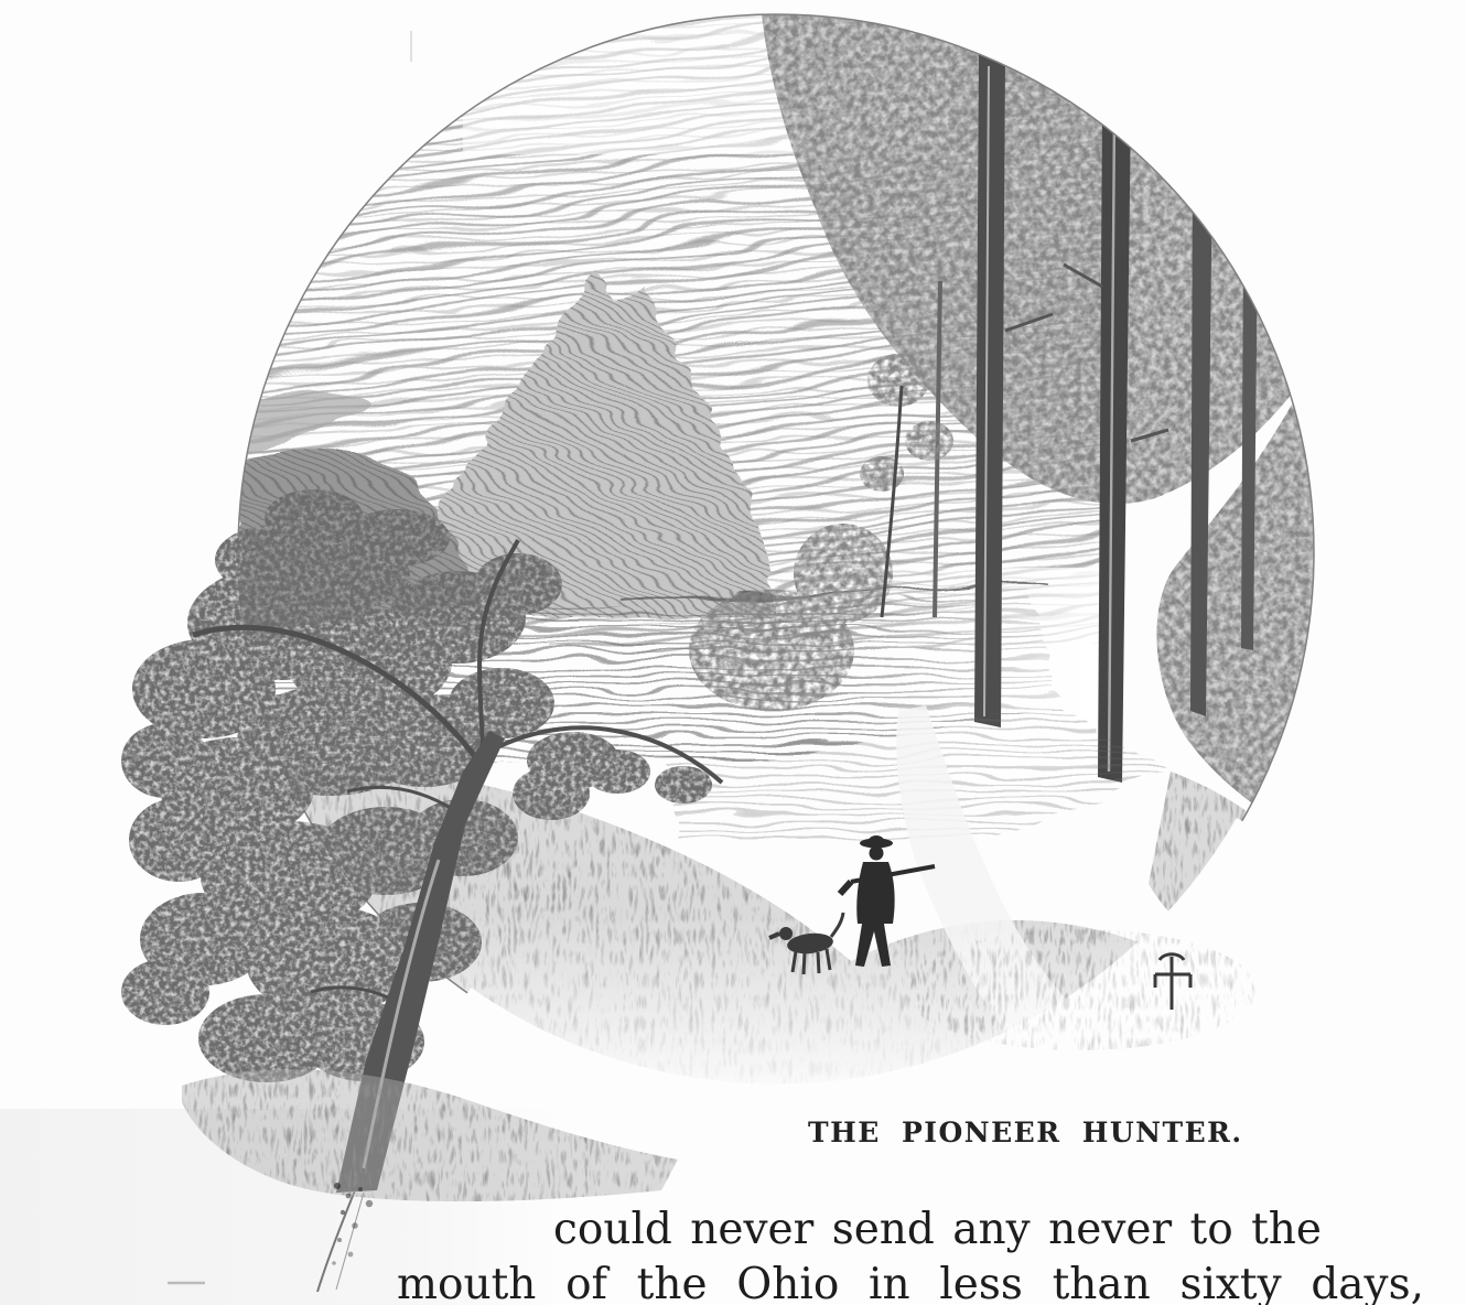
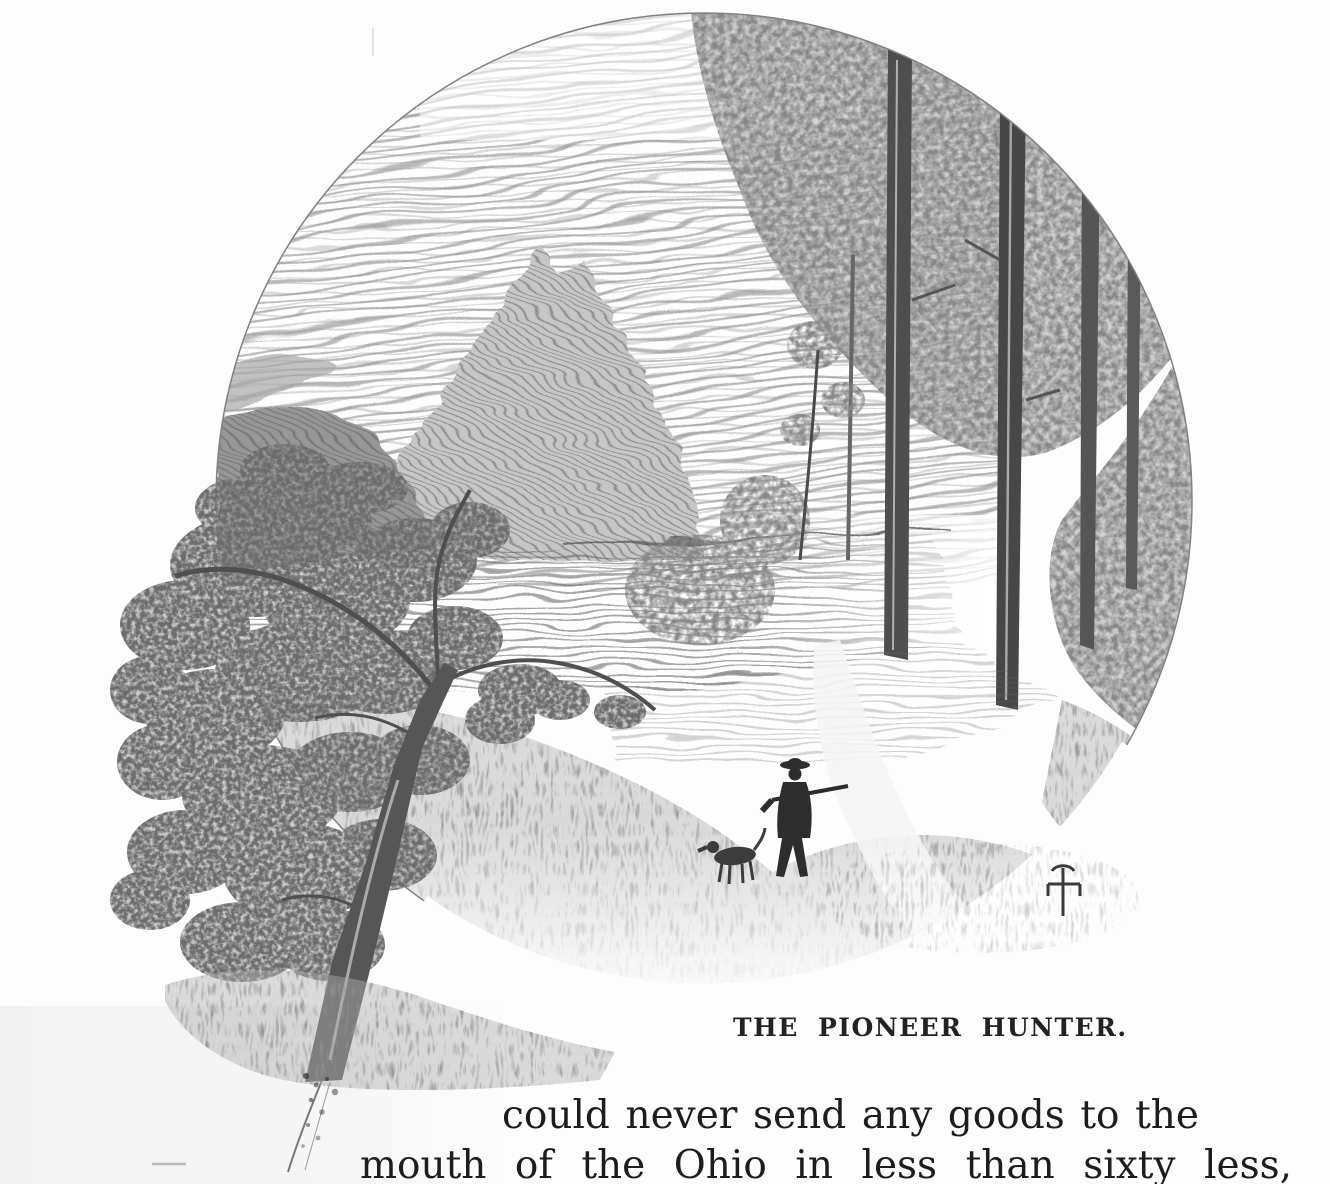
  THE PIONEER HUNTER.
- could never send any never to the
+ could never send any goods to the
- mouth of the Ohio in less than sixty days,
+ mouth of the Ohio in less than sixty less,
